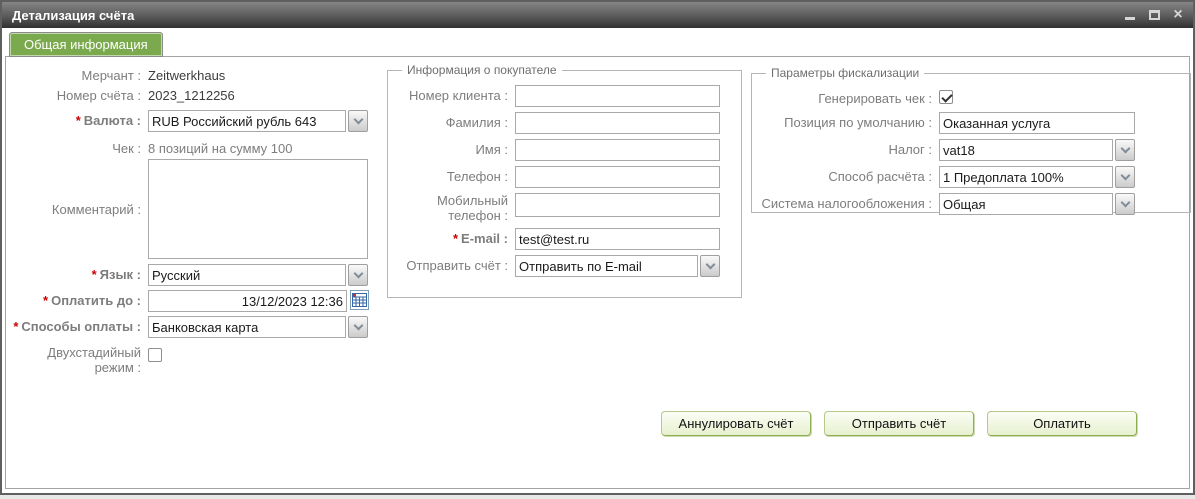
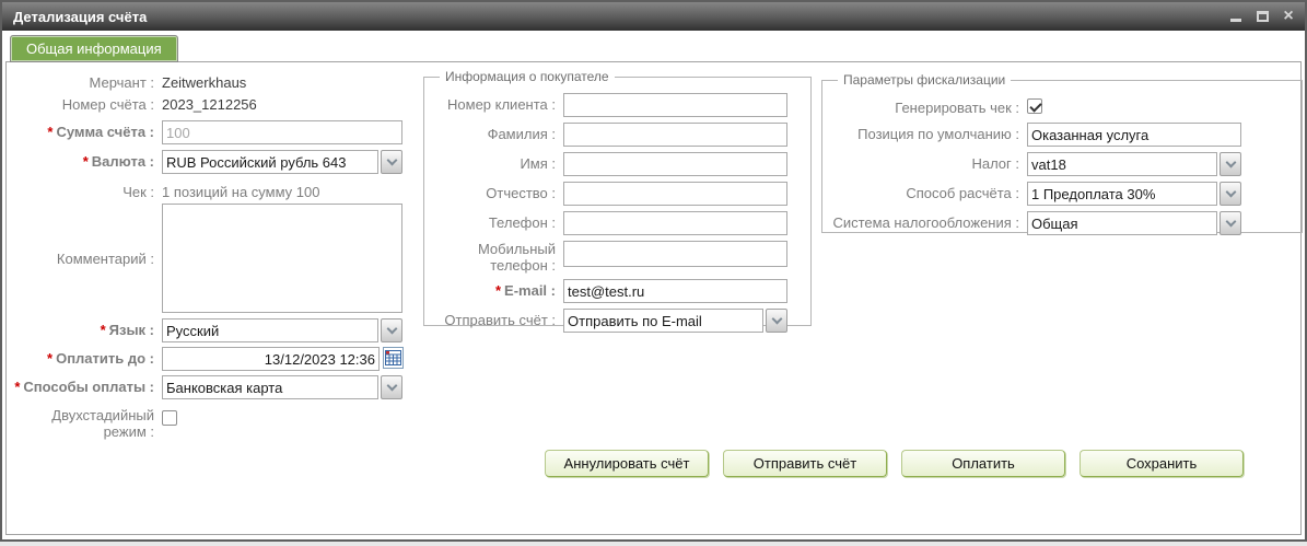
  Детализация счёта
  ×
  Общая информация
  Мерчант :
  Zeitwerkhaus
  Номер счёта :
  2023_1212256
+ * Сумма счёта :
+ 100
  * Валюта :
  RUB Российский рубль 643
  Чек :
- 8 позиций на сумму 100
+ 1 позиций на сумму 100
  Комментарий :
  * Язык :
  Русский
  * Оплатить до :
  13/12/2023 12:36
  * Способы оплаты :
  Банковская карта
  Двухстадийный режим :
  Информация о покупателе
  Номер клиента :
  Фамилия :
  Имя :
+ Отчество :
  Телефон :
  Мобильный телефон :
  * E-mail :
  test@test.ru
  Отправить счёт :
  Отправить по E-mail
  Параметры фискализации
  Генерировать чек :
  Позиция по умолчанию :
  Оказанная услуга
  Налог :
  vat18
  Способ расчёта :
- 1 Предоплата 100%
+ 1 Предоплата 30%
  Система налогообложения :
  Общая
  Аннулировать счёт
  Отправить счёт
  Оплатить
+ Сохранить
